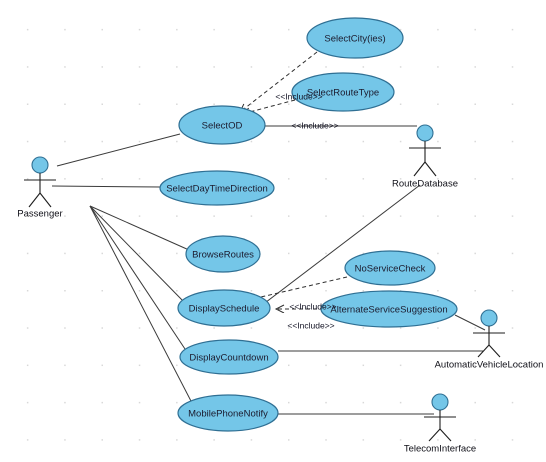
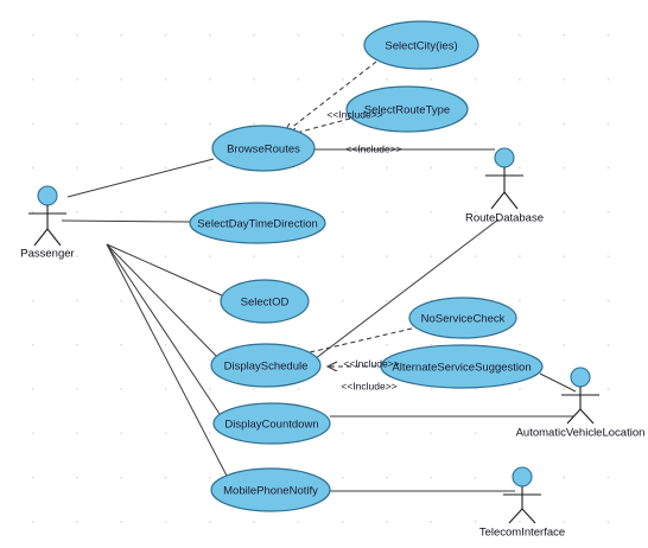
  SelectCity(ies)
  SelectRouteType
- SelectOD
+ BrowseRoutes
  SelectDayTimeDirection
- BrowseRoutes
+ SelectOD
  NoServiceCheck
  AlternateServiceSuggestion
  DisplaySchedule
  DisplayCountdown
  MobilePhoneNotify
  <<Include>>
  <<Include>>
  <<Include>>
  <<Include>>
  Passenger
  RouteDatabase
  AutomaticVehicleLocation
  TelecomInterface
